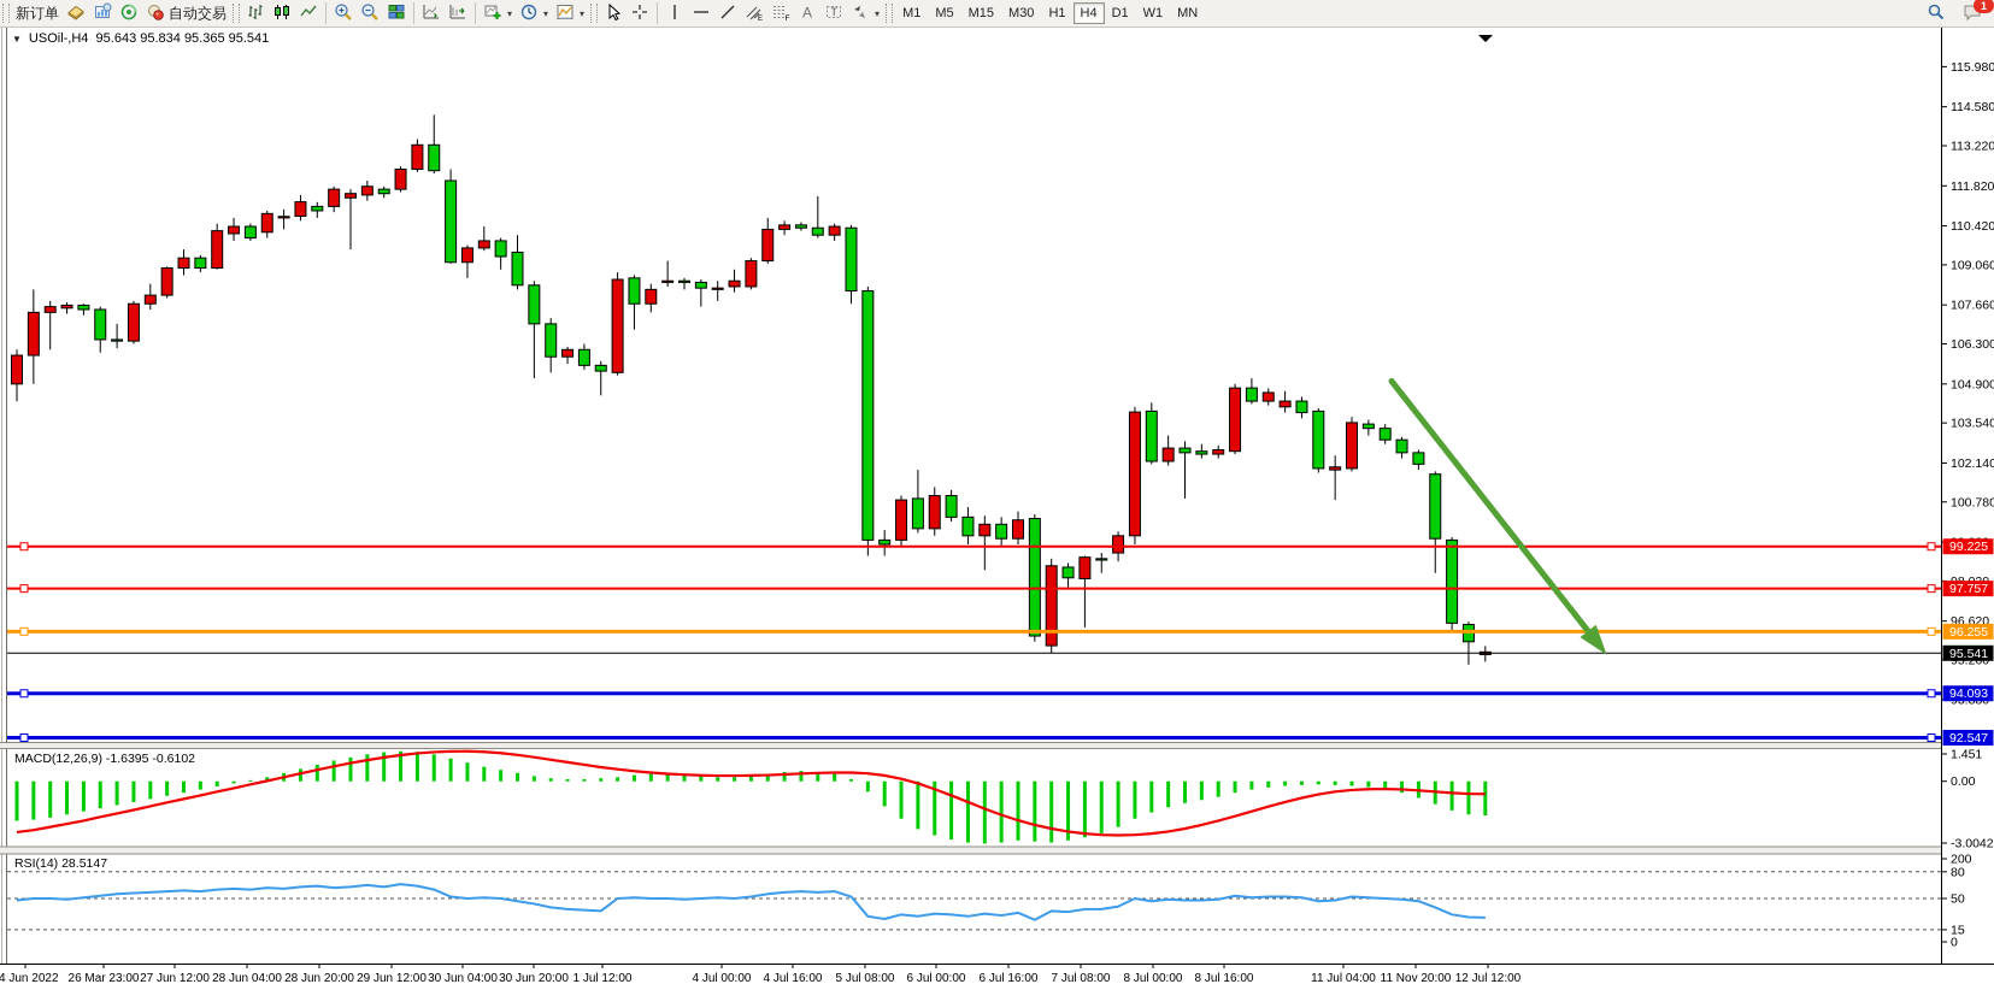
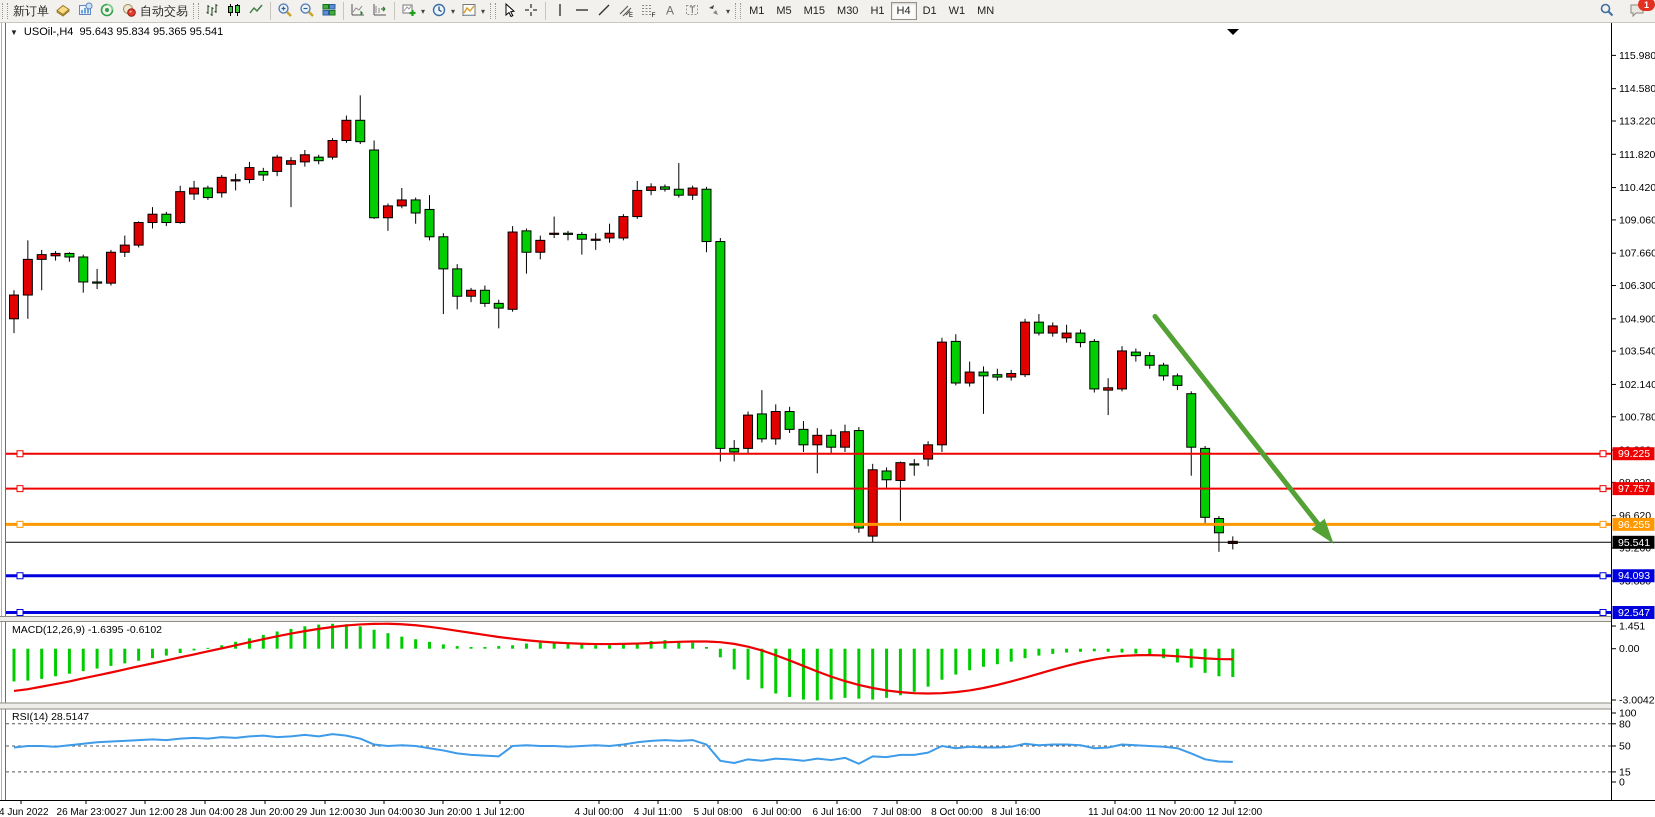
  新订单
  自动交易
  ▾
  ▾
  ▾
  A
  T
  ▾
  M1
  M5
  M15
  M30
  H1
  H4
  D1
  W1
  MN
  1
  115.980
  114.580
  113.220
  111.820
  110.420
  109.060
  107.660
  106.300
  104.900
  103.540
  102.140
  100.780
  96.620
  99.225
  97.757
  96.255
  95.541
  94.093
  92.547
  1.451
  0.00
  -3.0042
- 200
+ 100
  80
  50
  15
  0
  4 Jun 2022
  26 Mar 23:00
  27 Jun 12:00
  28 Jun 04:00
  28 Jun 20:00
  29 Jun 12:00
  30 Jun 04:00
  30 Jun 20:00
  1 Jul 12:00
  4 Jul 00:00
- 4 Jul 16:00
+ 4 Jul 11:00
  5 Jul 08:00
  6 Jul 00:00
  6 Jul 16:00
  7 Jul 08:00
- 8 Jul 00:00
+ 8 Oct 00:00
  8 Jul 16:00
  11 Jul 04:00
  11 Nov 20:00
  12 Jul 12:00
  ▼
  USOil-,H4 95.643 95.834 95.365 95.541
  MACD(12,26,9) -1.6395 -0.6102
  RSI(14) 28.5147
